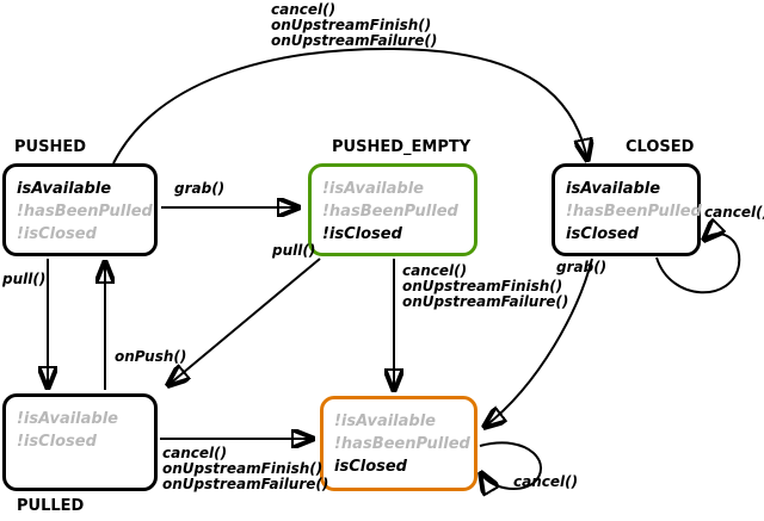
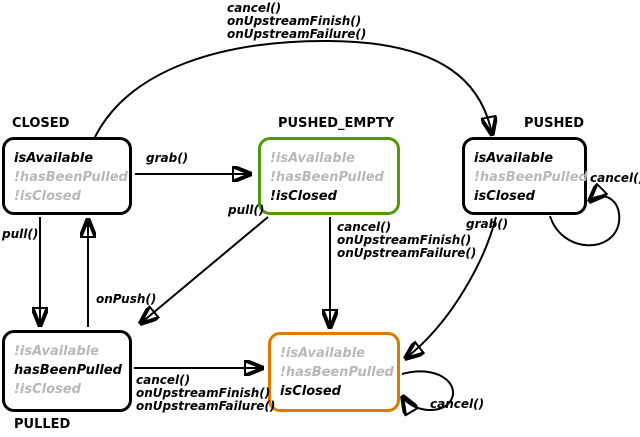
  isAvailable
  !hasBeenPulled
  !isClosed
  !isAvailable
  !hasBeenPulled
  !isClosed
  isAvailable
  !hasBeenPulled
  isClosed
  !isAvailable
+ hasBeenPulled
  !isClosed
  !isAvailable
  !hasBeenPulled
  isClosed
- PUSHED
+ CLOSED
  PUSHED_EMPTY
- CLOSED
+ PUSHED
  PULLED
  cancel()
  onUpstreamFinish()
  onUpstreamFailure()
  grab()
  pull()
  onPush()
  pull()
  cancel()
  onUpstreamFinish()
  onUpstreamFailure()
  cancel()
  onUpstreamFinish()
  onUpstreamFailure()
  grab()
  cancel(
  cancel()
